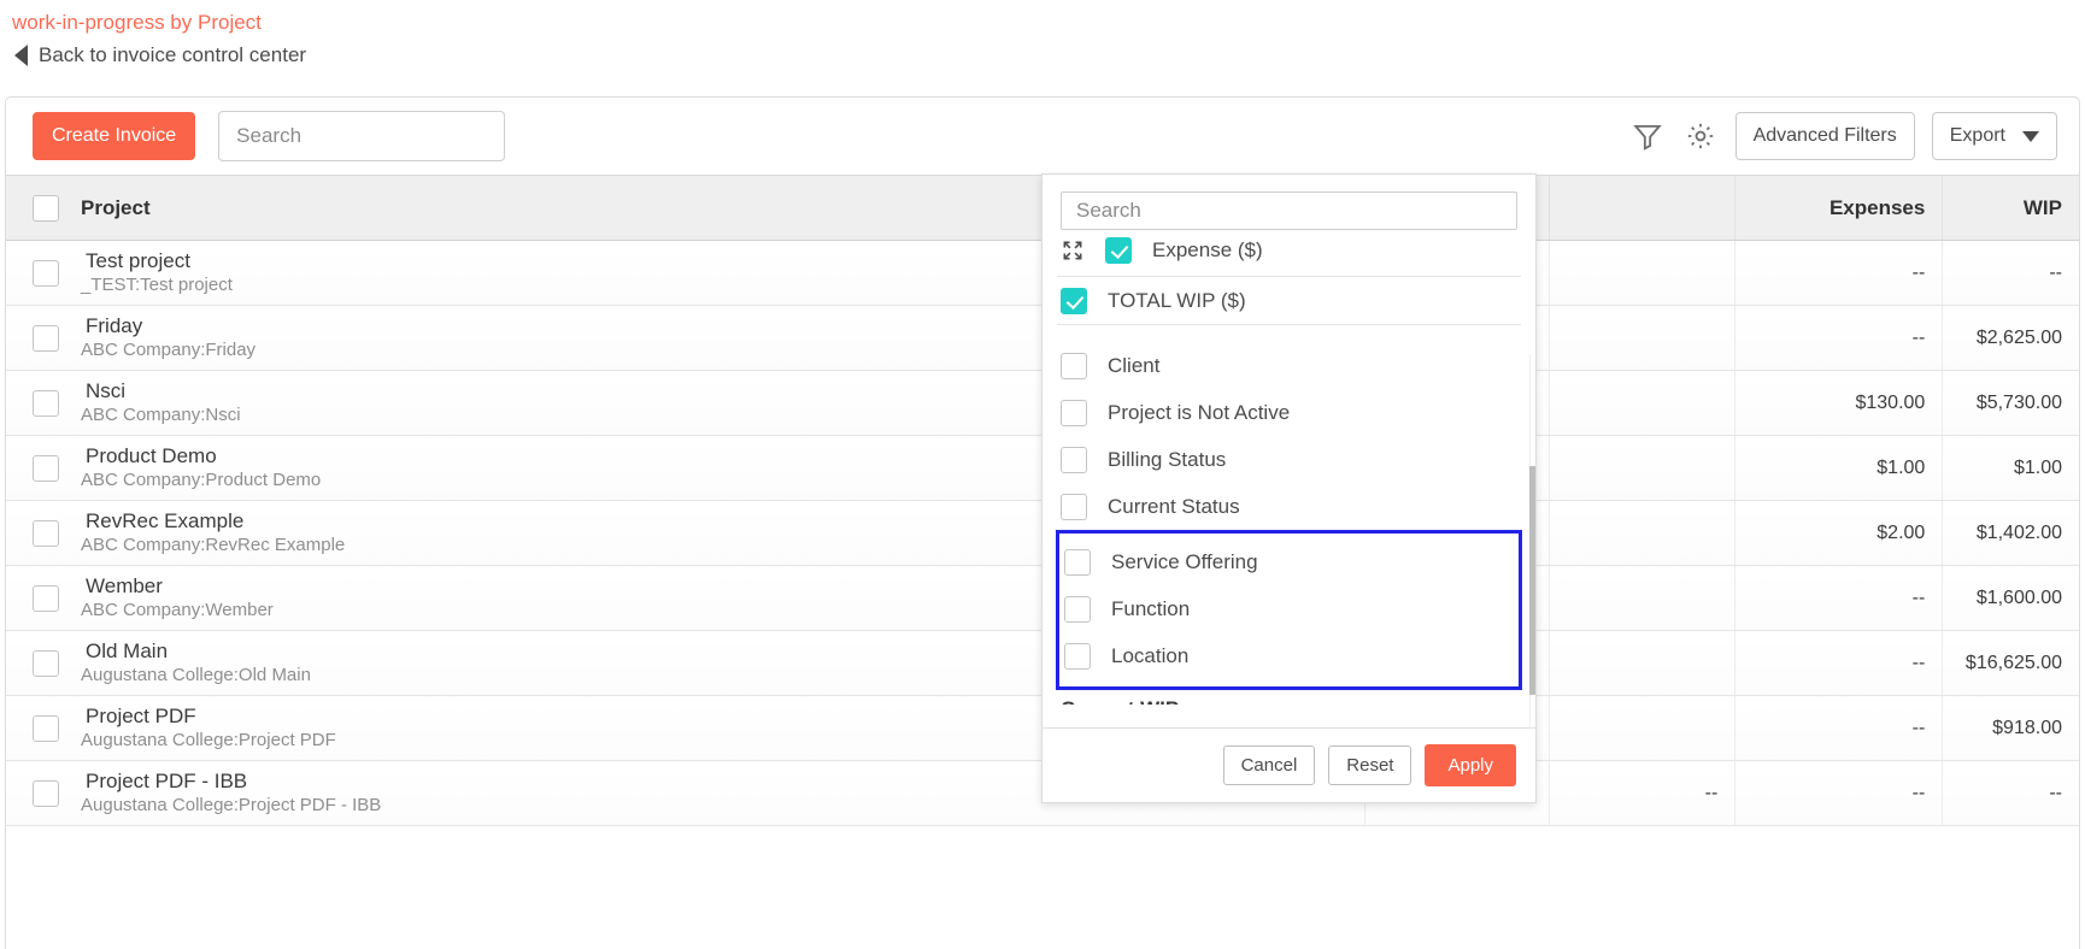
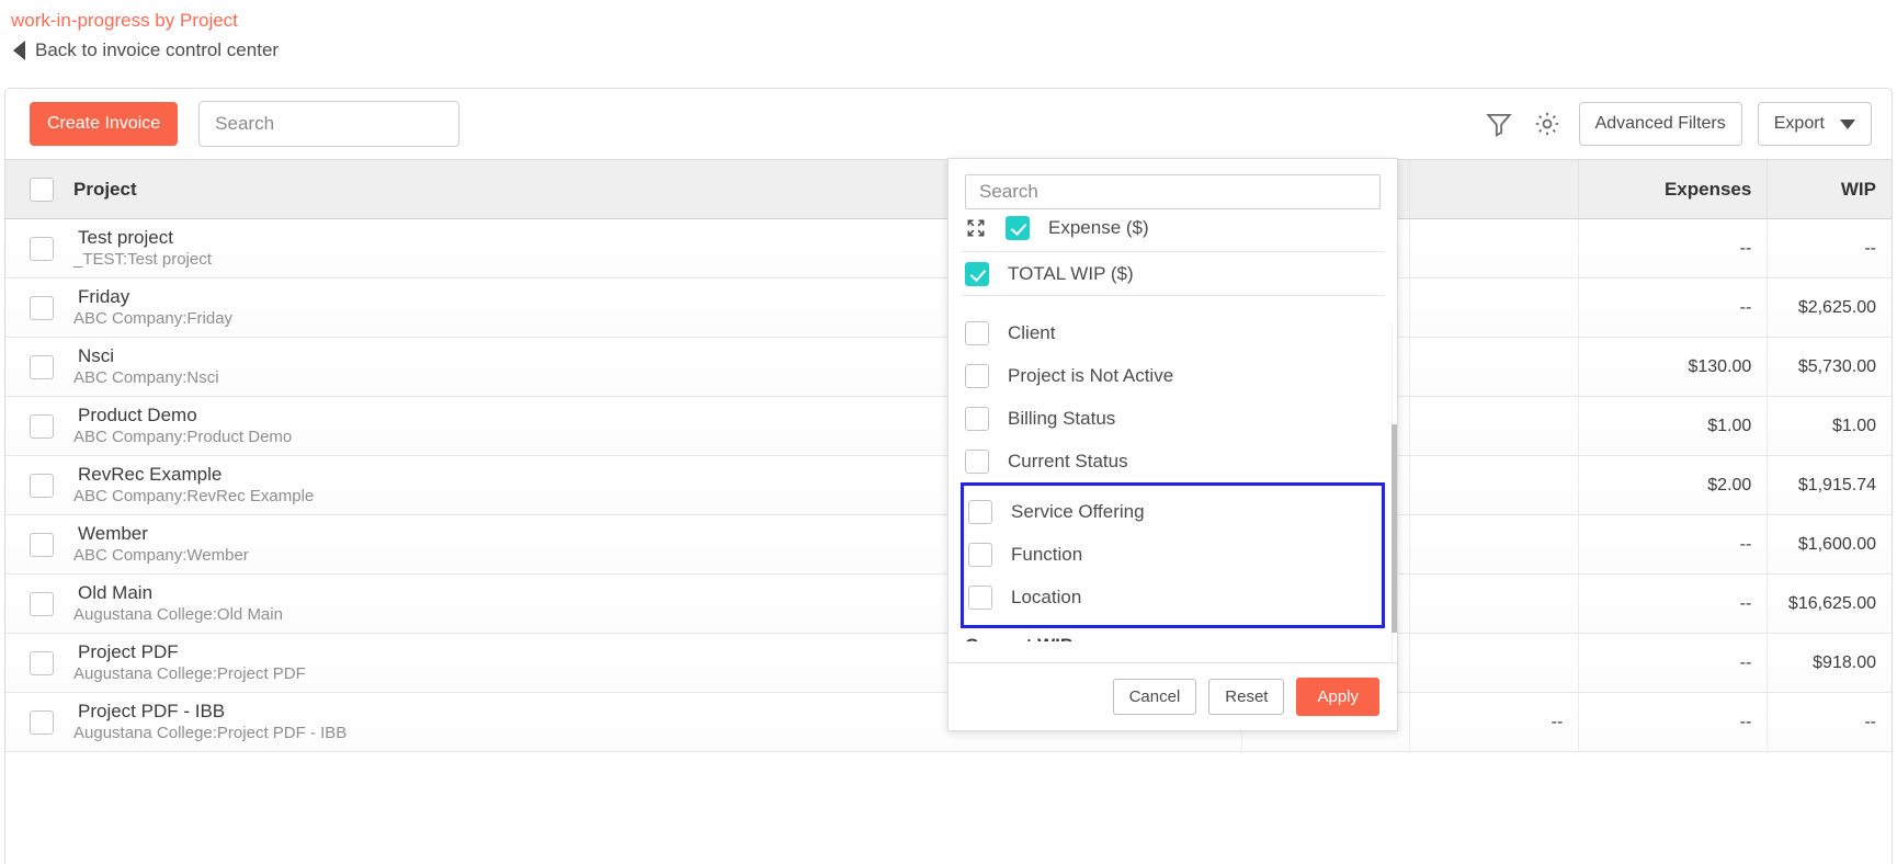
  work-in-progress by Project
  Back to invoice control center
  Create Invoice
  Search
  Advanced Filters
  Export
  Project			Expenses	WIP
  Test project _TEST:Test project			--	--
  Friday ABC Company:Friday			--	$2,625.00
  Nsci ABC Company:Nsci			$130.00	$5,730.00
  Product Demo ABC Company:Product Demo			$1.00	$1.00
- RevRec Example ABC Company:RevRec Example			$2.00	$1,402.00
+ RevRec Example ABC Company:RevRec Example			$2.00	$1,915.74
  Wember ABC Company:Wember			--	$1,600.00
  Old Main Augustana College:Old Main			--	$16,625.00
  Project PDF Augustana College:Project PDF			--	$918.00
  Project PDF - IBB Augustana College:Project PDF - IBB		--	--	--
  Search
  Expense ($)
  TOTAL WIP ($)
  Client
  Project is Not Active
  Billing Status
  Current Status
  Service Offering
  Function
  Location
  Cancel
  Reset
  Apply
